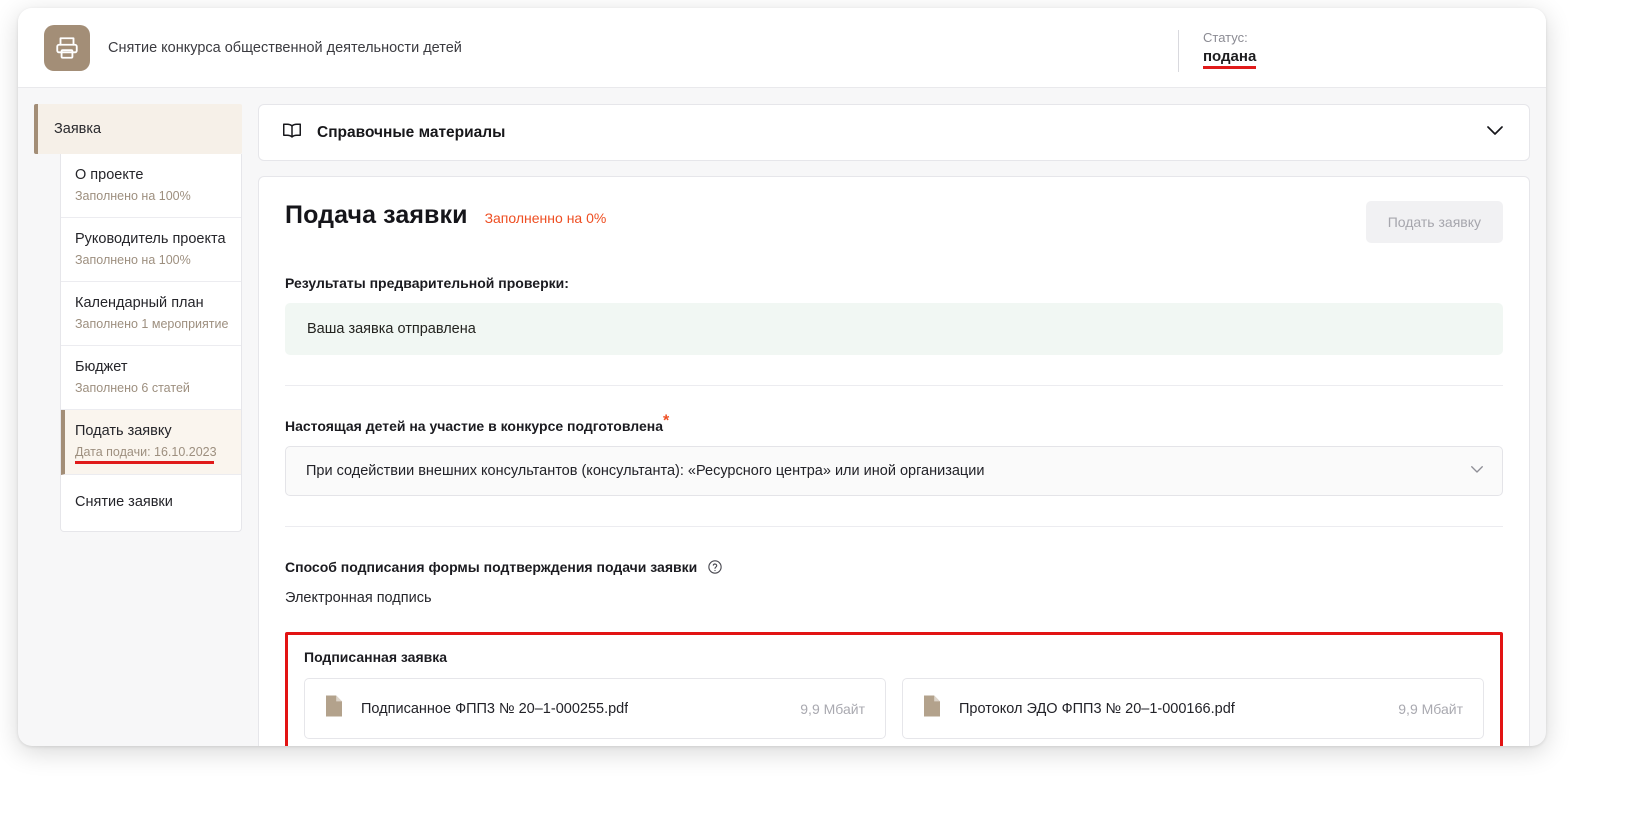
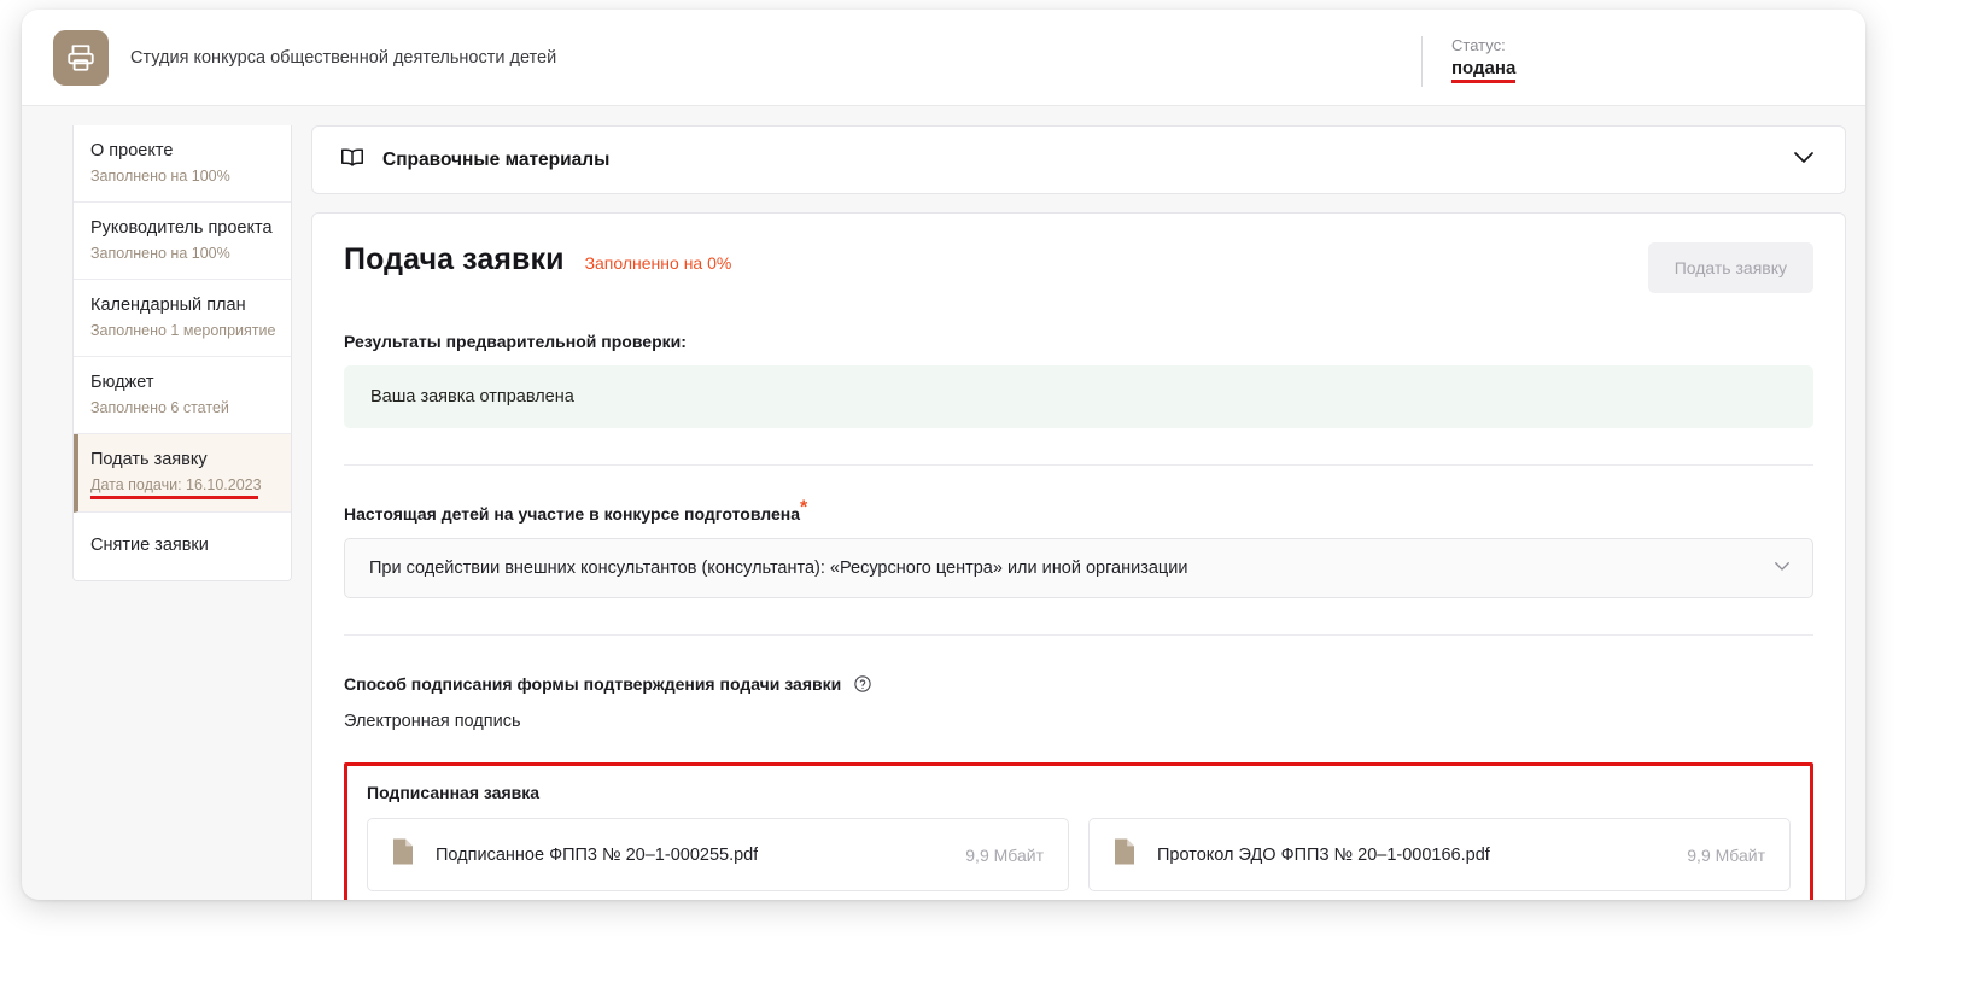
- Снятие конкурса общественной деятельности детей
+ Студия конкурса общественной деятельности детей
  Статус:
  подана
- Заявка
  О проекте
  Заполнено на 100%
  Руководитель проекта
  Заполнено на 100%
  Календарный план
  Заполнено 1 мероприятие
  Бюджет
  Заполнено 6 статей
  Подать заявку
  Дата подачи: 16.10.2023
  Снятие заявки
  Справочные материалы
  Подача заявки
  Заполненно на 0%
  Подать заявку
  Результаты предварительной проверки:
  Ваша заявка отправлена
  Настоящая детей на участие в конкурсе подготовлена*
  При содействии внешних консультантов (консультанта): «Ресурсного центра» или иной организации
  Способ подписания формы подтверждения подачи заявки
  Электронная подпись
  Подписанная заявка
  Подписанное ФПП3 № 20–1-000255.pdf
  9,9 Мбайт
  Протокол ЭДО ФПП3 № 20–1-000166.pdf
  9,9 Мбайт
